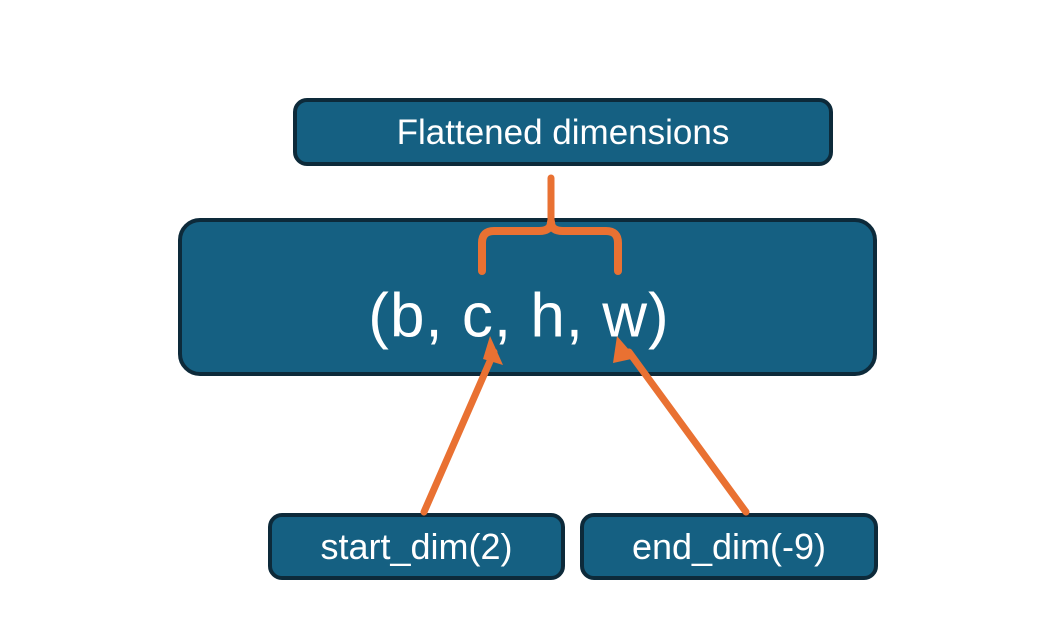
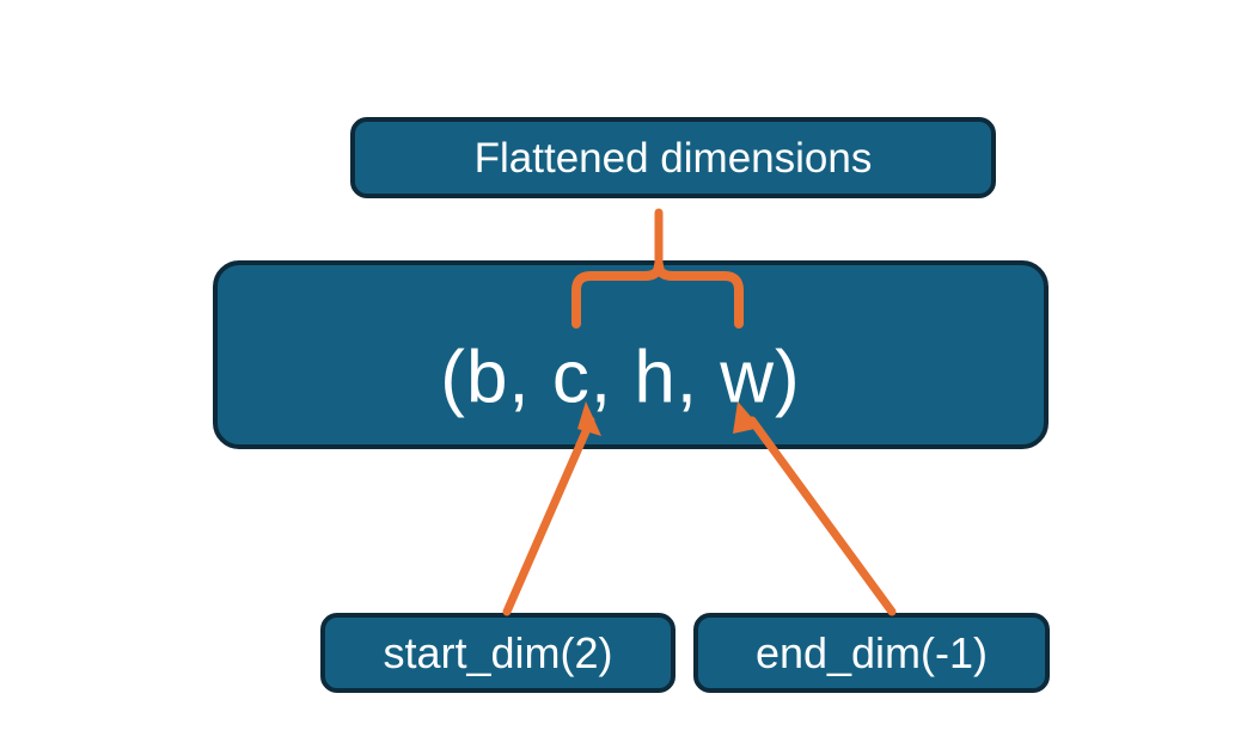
  Flattened dimensions
  (b, c, h, w)
  start_dim(2)
- end_dim(-9)
+ end_dim(-1)
